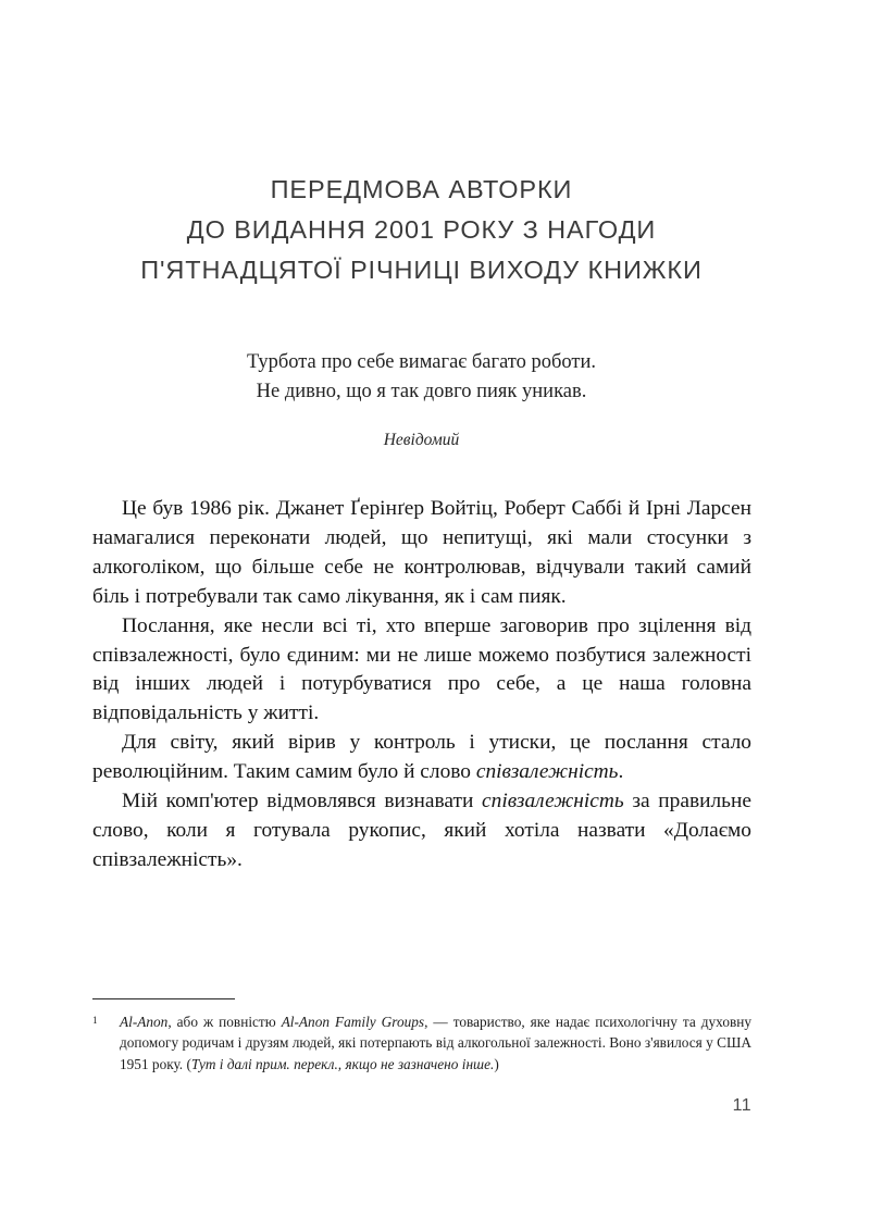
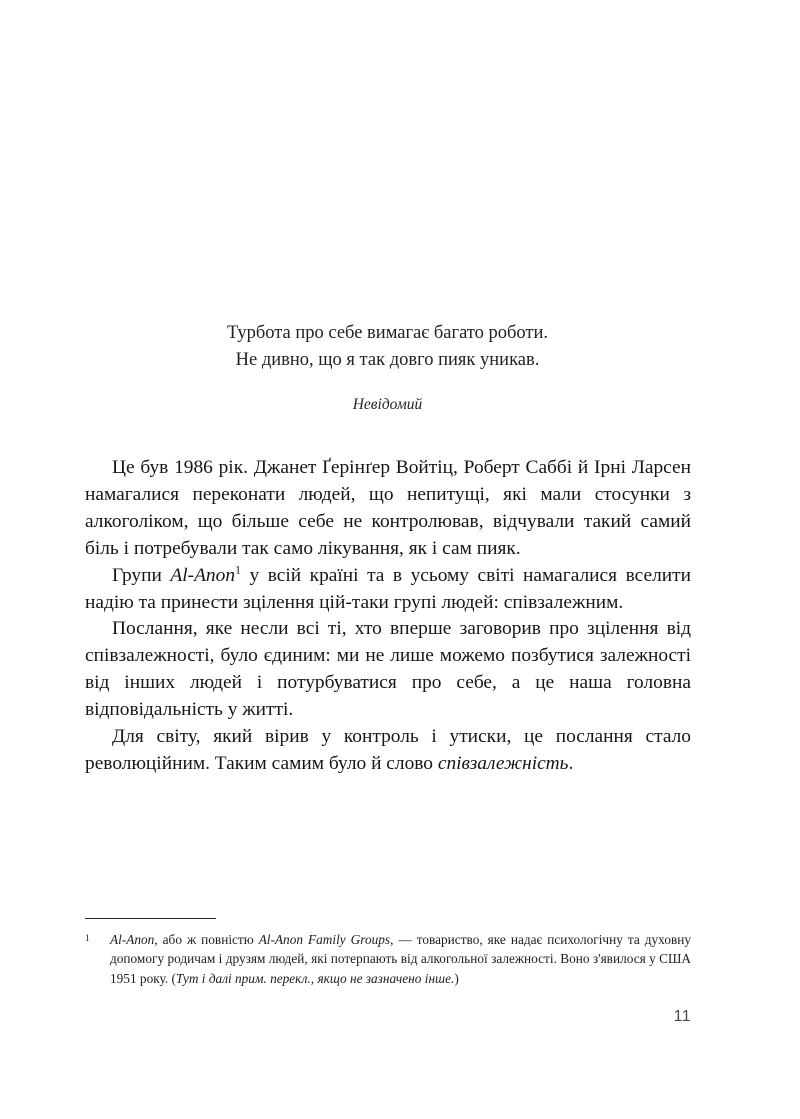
- ПЕРЕДМОВА АВТОРКИ
- ДО ВИДАННЯ 2001 РОКУ З НАГОДИ
- П'ЯТНАДЦЯТОЇ РІЧНИЦІ ВИХОДУ КНИЖКИ
  Турбота про себе вимагає багато роботи.
  Не дивно, що я так довго пияк уникав.
  Невідомий
  Це був 1986 рік. Джанет Ґерінґер Войтіц, Роберт Саббі й Ірні Ларсен намагалися переконати людей, що непитущі, які мали стосунки з алкоголіком, що більше себе не контролював, відчували такий самий біль і потребували так само лікування, як і сам пияк.
+ Групи Al-Anon1 у всій країні та в усьому світі намагалися вселити надію та принести зцілення цій-таки групі людей: співзалежним.
  Послання, яке несли всі ті, хто вперше заговорив про зцілення від співзалежності, було єдиним: ми не лише можемо позбутися залежності від інших людей і потурбуватися про себе, а це наша головна відповідальність у житті.
  Для світу, який вірив у контроль і утиски, це послання стало революційним. Таким самим було й слово співзалежність.
- Мій комп'ютер відмовлявся визнавати співзалежність за правильне слово, коли я готувала рукопис, який хотіла назвати «Долаємо співзалежність».
  1
  Al-Anon, або ж повністю Al-Anon Family Groups, — товариство, яке надає психологічну та духовну допомогу родичам і друзям людей, які потерпають від алкогольної залежності. Воно з'явилося у США 1951 року. (Тут і далі прим. перекл., якщо не зазначено інше.)
  11
